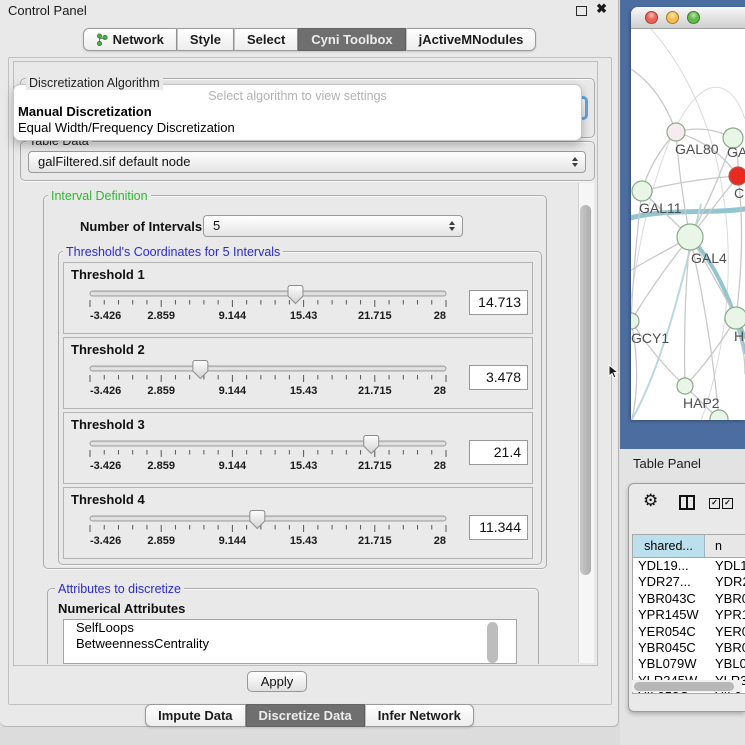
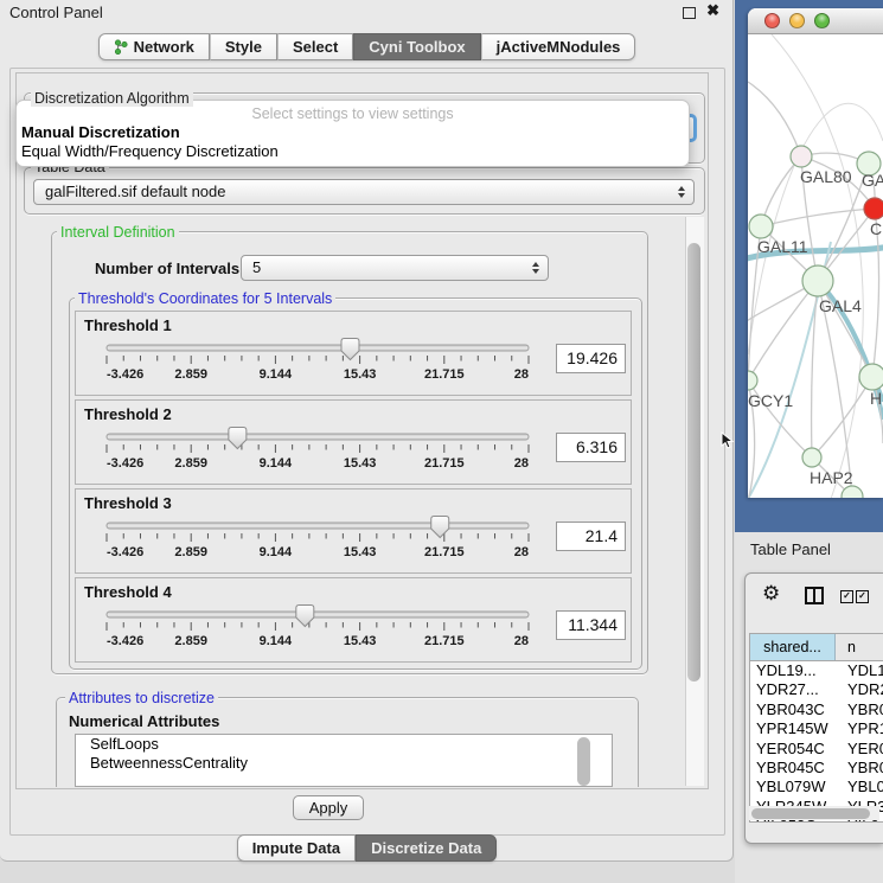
  Control Panel
  ✖
  Network
  Style
  Select
  Cyni Toolbox
  jActiveMNodules
  Discretization Algorithm
  Table Data
  galFiltered.sif default node
  Interval Definition
  Number of Intervals
  5
  Threshold's Coordinates for 5 Intervals
  Threshold 1
  -3.426
  2.859
  9.144
  15.43
  21.715
  28
- 14.713
+ 19.426
  Threshold 2
  -3.426
  2.859
  9.144
  15.43
  21.715
  28
- 3.478
+ 6.316
  Threshold 3
  -3.426
  2.859
  9.144
  15.43
  21.715
  28
  21.4
  Threshold 4
  -3.426
  2.859
  9.144
  15.43
  21.715
  28
  11.344
  Attributes to discretize
  Numerical Attributes
  SelfLoops
  BetweennessCentrality
  Apply
  Impute Data
  Discretize Data
- Infer Network
- Select algorithm to view settings
+ Select settings to view settings
  Manual Discretization
  Equal Width/Frequency Discretization
  GAL80
  GA
  C
  GAL11
  GAL4
  GCY1
  H
  HAP2
  Table Panel
  ⚙
  ✓
  ✓
  shared...
  n
  YDL19...
  YDL1
  YDR27...
  YDR
  YBR043C
  YBR
  YPR145W
  YPR
  YER054C
  YER
  YBR045C
  YBR
  YBL079W
  YBL0
